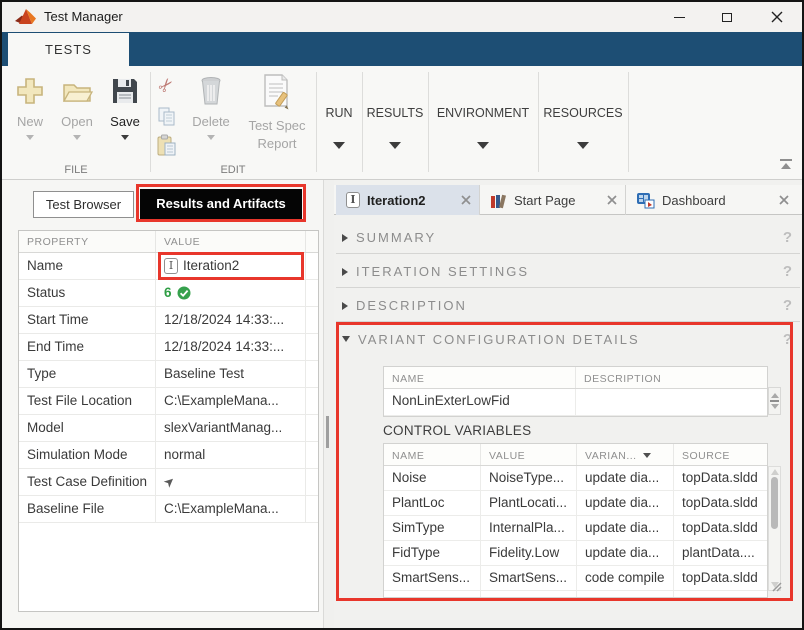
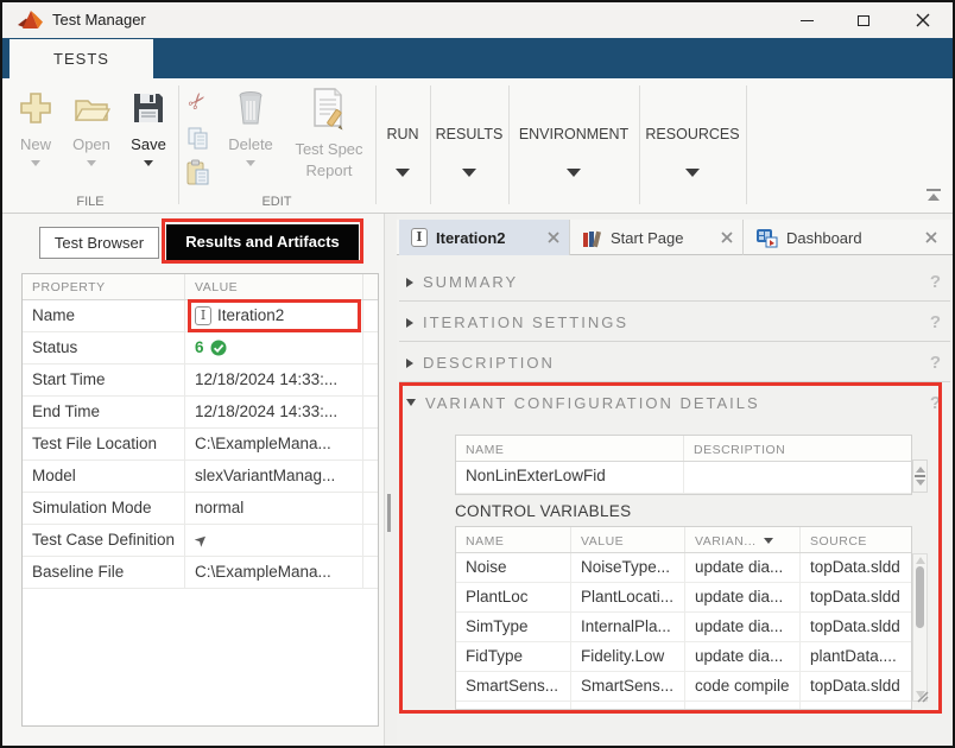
  Test Manager
  TESTS
  New
  Open
  Save
  FILE
  Delete
  Test Spec
  Report
  EDIT
  RUN
  RESULTS
  ENVIRONMENT
  RESOURCES
  Test Browser
  Results and Artifacts
  PROPERTY
  VALUE
  Name
  I
  Iteration2
  Status
  6
  Start Time
  12/18/2024 14:33:...
  End Time
  12/18/2024 14:33:...
- Type
- Baseline Test
  Test File Location
  C:\ExampleMana...
  Model
  slexVariantManag...
  Simulation Mode
  normal
  Test Case Definition
  Baseline File
  C:\ExampleMana...
  I
  Iteration2
  Start Page
  Dashboard
  SUMMARY
  ?
  ITERATION SETTINGS
  ?
  DESCRIPTION
  ?
  VARIANT CONFIGURATION DETAILS
  ?
  NAME
  DESCRIPTION
  NonLinExterLowFid
  CONTROL VARIABLES
  NAME
  VALUE
  VARIAN...
  SOURCE
  Noise
  NoiseType...
  update dia...
  topData.sldd
  PlantLoc
  PlantLocati...
  update dia...
  topData.sldd
  SimType
  InternalPla...
  update dia...
  topData.sldd
  FidType
  Fidelity.Low
  update dia...
  plantData....
  SmartSens...
  SmartSens...
  code compile
  topData.sldd
